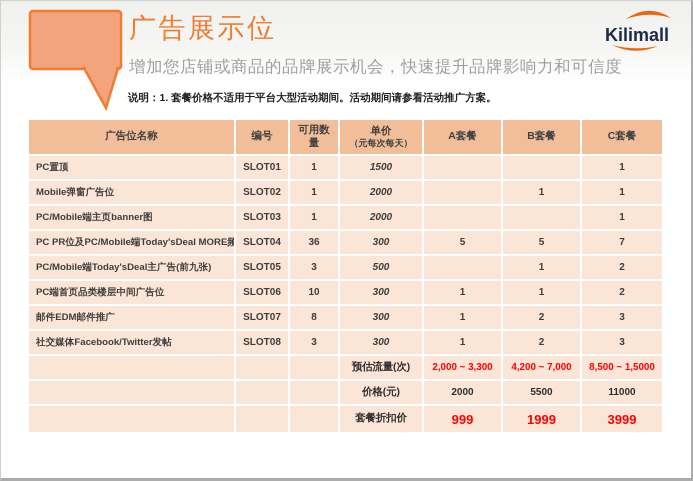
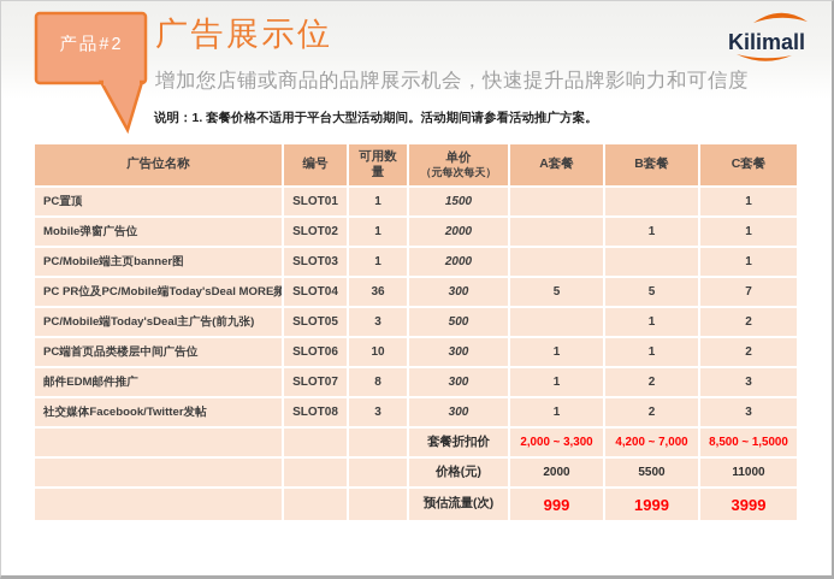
+ 产品#2
  广告展示位
  增加您店铺或商品的品牌展示机会，快速提升品牌影响力和可信度
  说明：1. 套餐价格不适用于平台大型活动期间。活动期间请参看活动推广方案。
  Kilimall
  广告位名称	编号	可用数量	单价 （元每次每天）	A套餐	B套餐	C套餐
  PC置顶	SLOT01	1	1500			1
  Mobile弹窗广告位	SLOT02	1	2000		1	1
  PC/Mobile端主页banner图	SLOT03	1	2000			1
  PC PR位及PC/Mobile端Today'sDeal MORE频	SLOT04	36	300	5	5	7
  PC/Mobile端Today'sDeal主广告(前九张)	SLOT05	3	500		1	2
  PC端首页品类楼层中间广告位	SLOT06	10	300	1	1	2
  邮件EDM邮件推广	SLOT07	8	300	1	2	3
  社交媒体Facebook/Twitter发帖	SLOT08	3	300	1	2	3
- 			预估流量(次)	2,000 ~ 3,300	4,200 ~ 7,000	8,500 ~ 1,5000
+ 			套餐折扣价	2,000 ~ 3,300	4,200 ~ 7,000	8,500 ~ 1,5000
  			价格(元)	2000	5500	11000
- 			套餐折扣价	999	1999	3999
+ 			预估流量(次)	999	1999	3999
